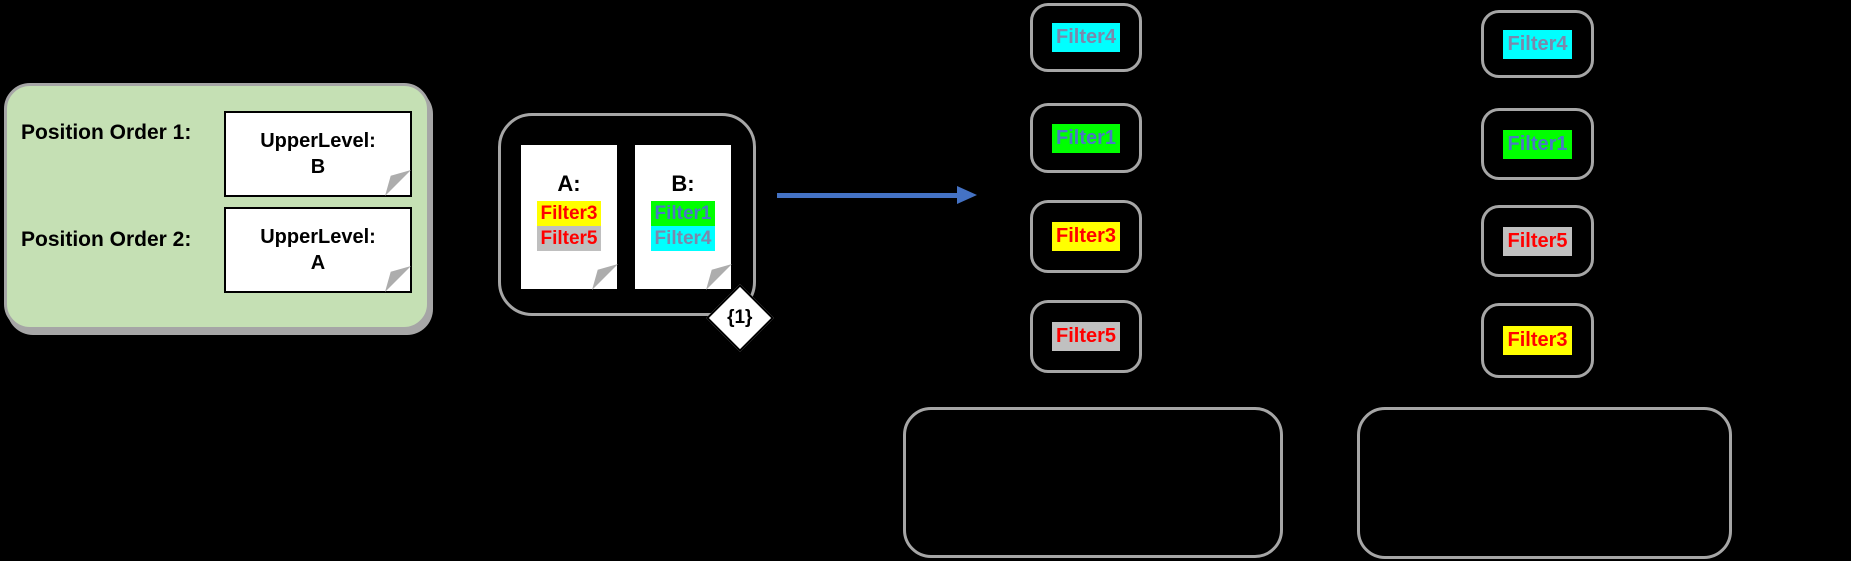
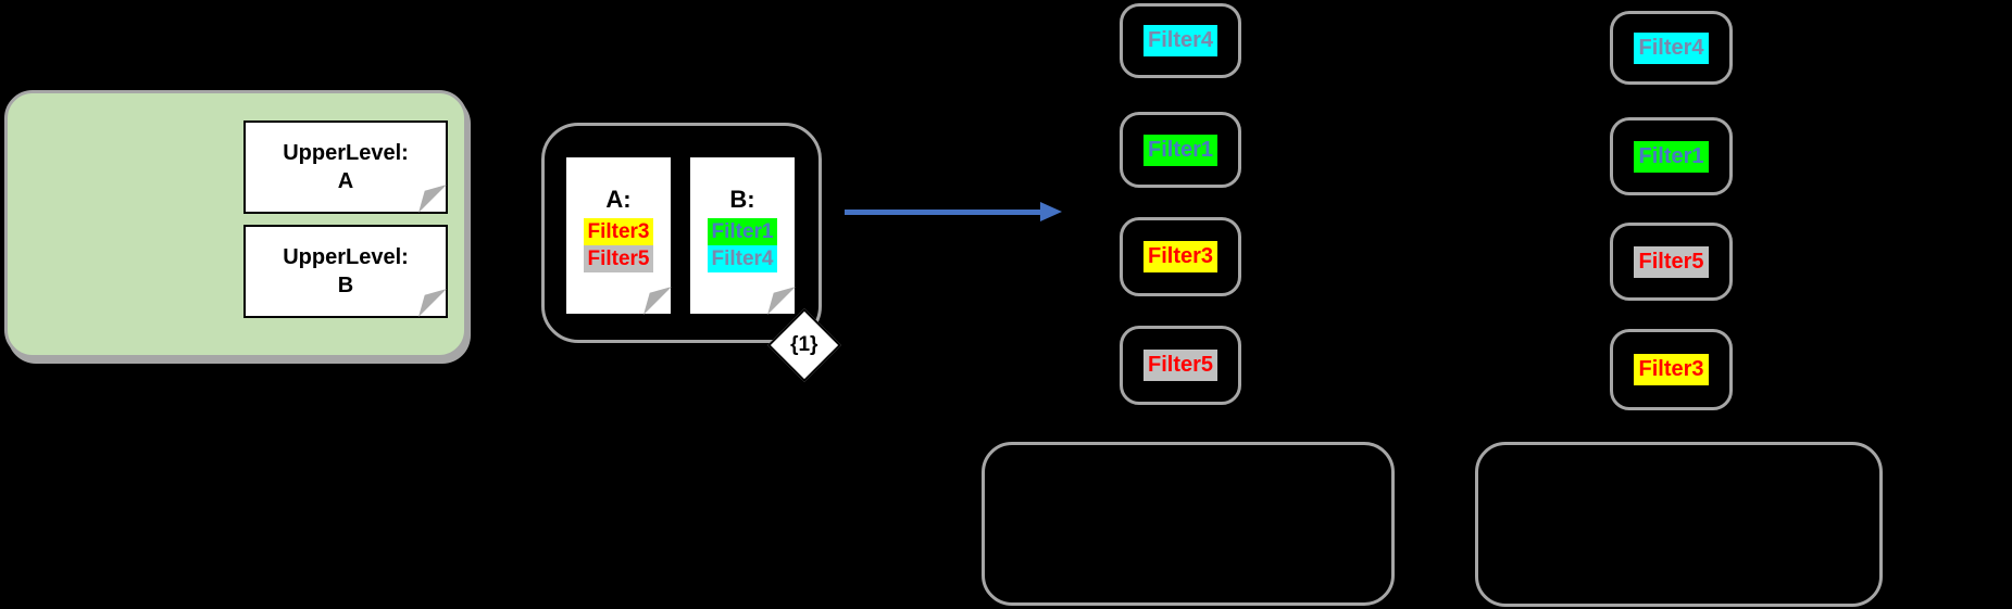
- Position Order 1:
- Position Order 2:
  UpperLevel:
- B
+ A
  UpperLevel:
- A
+ B
  A:
  Filter3
  Filter5
  B:
  Filter1
  Filter4
  Filter4
  Filter1
  Filter3
  Filter5
  Filter4
  Filter1
  Filter5
  Filter3
